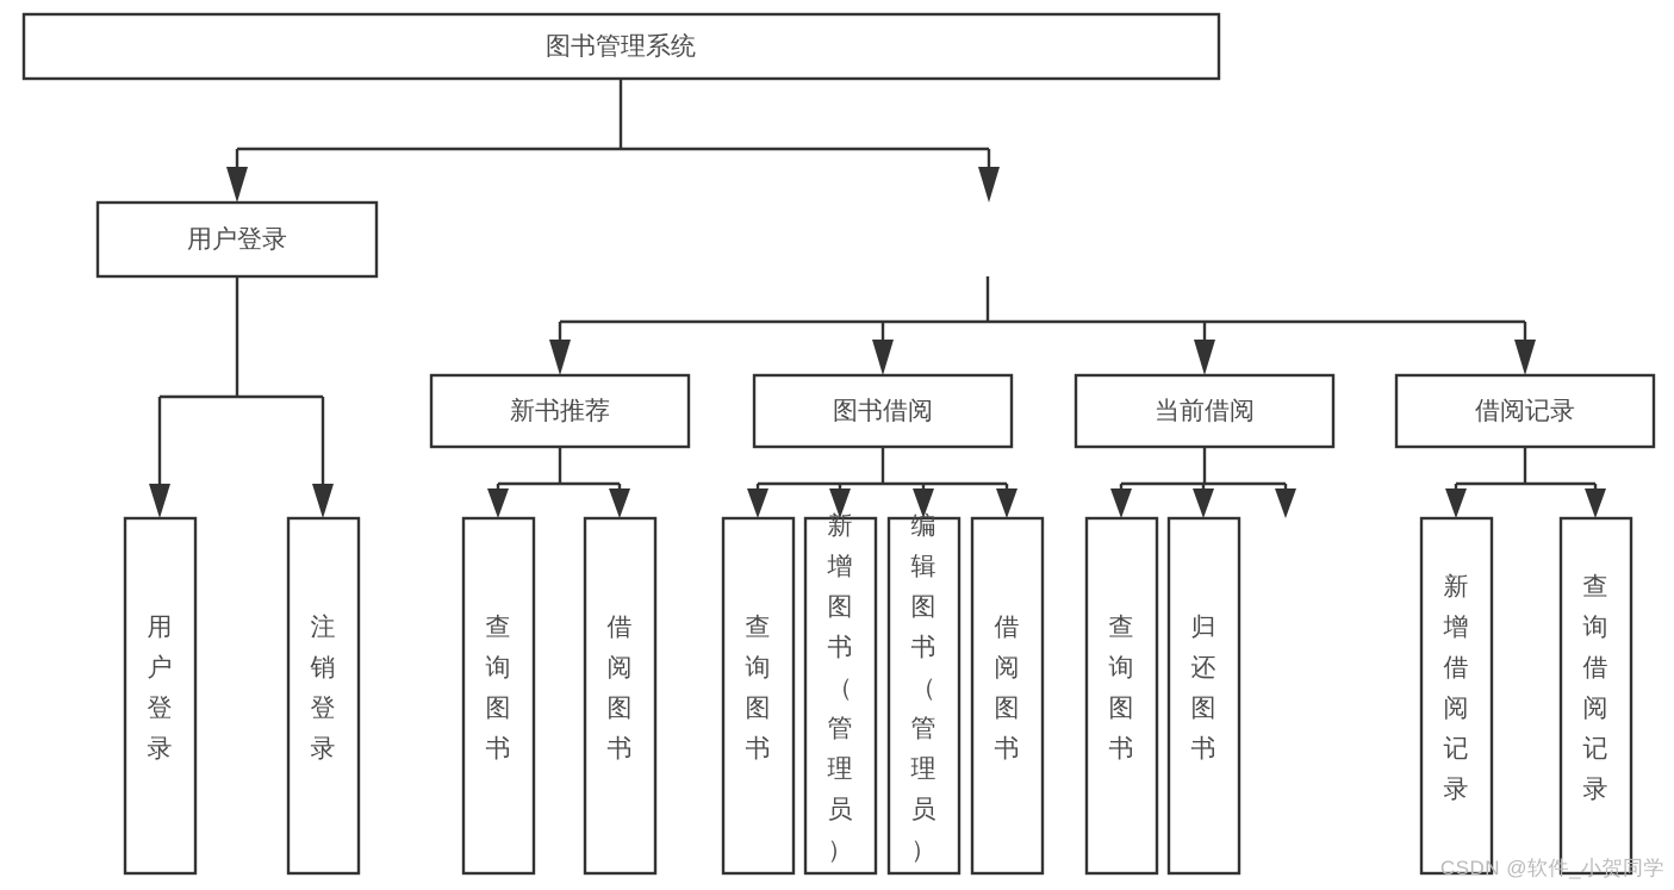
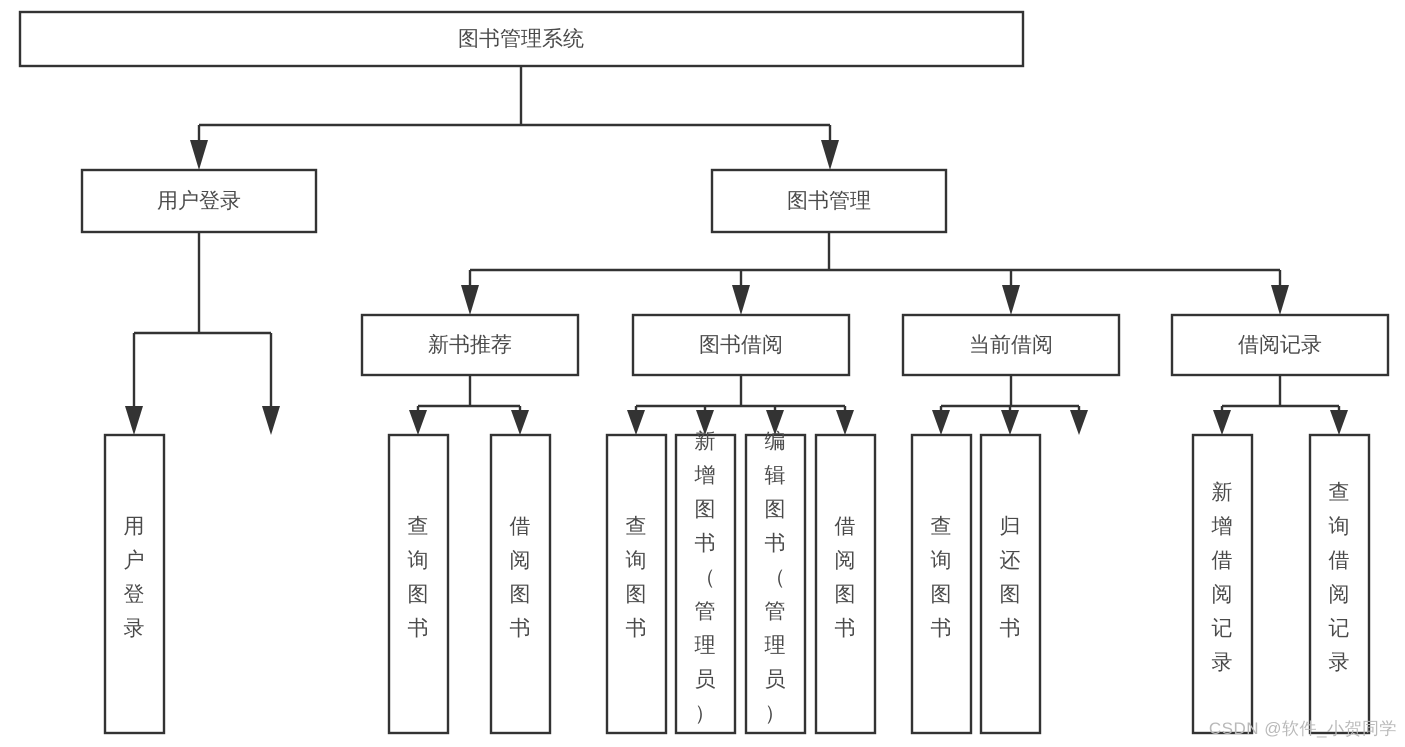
  图书管理系统
  用户登录
+ 图书管理
  新书推荐
  图书借阅
  当前借阅
  借阅记录
  用户登录
- 注销登录
  查询图书
  借阅图书
  查询图书
  新增图书（管理员）
  编辑图书（管理员）
  借阅图书
  查询图书
  归还图书
  新增借阅记录
  查询借阅记录
  CSDN @软件_小贺同学
